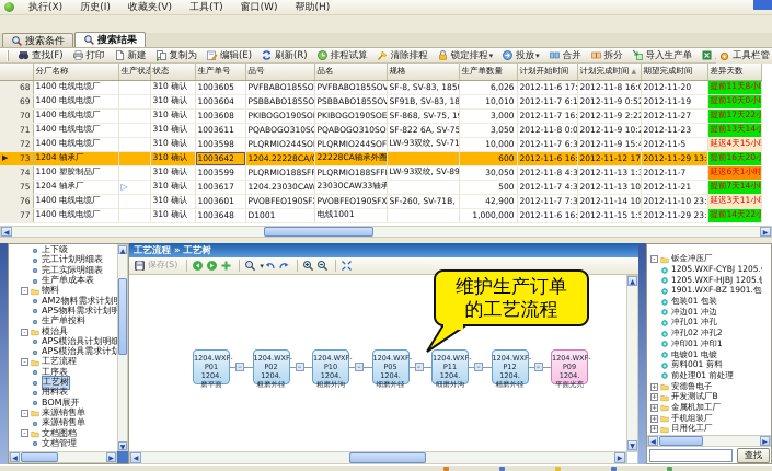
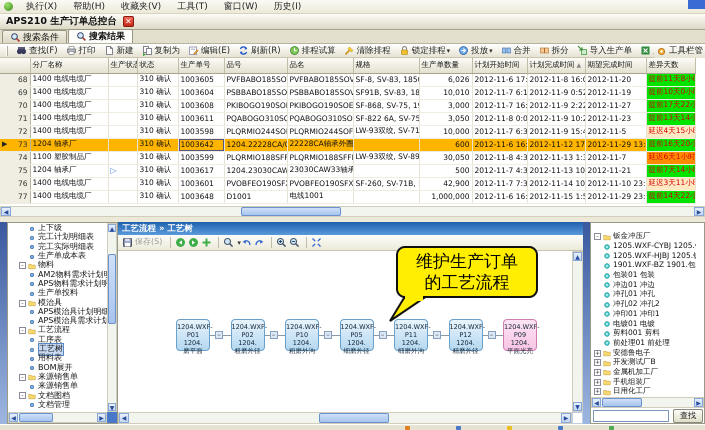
  执行(X)
- 历史(I)
+ 帮助(H)
  收藏夹(V)
  工具(T)
  窗口(W)
- 帮助(H)
+ 历史(I)
+ APS210 生产订单总控台
+ ✕
  搜索条件
  搜索结果
  查找(F)
  打印
  新建
  复制为
  编辑(E)
  刷新(R)
  排程试算
  清除排程
  锁定排程
  ▾
  投放
  ▾
  合并
  拆分
  导入生产单
  工具栏管
  	分厂名称	生产状	状态	生产单号	品号	品名	规格	生产单数量	计划开始时间	计划完成时间	期望完成时间	差异天数
  68	1400 电线电缆厂		310 确认	1003605	PVFBABO185SO	PVFBABO185SOV	SF-8, SV-83, 185	6,026	2012-11-6 17:	2012-11-8 16:	2012-11-20	提前11天8小
  69	1400 电线电缆厂		310 确认	1003604	PSBBABO185SO	PSBBABO185SOV	SF91B, SV-83, 18	10,010	2012-11-7 6:1	2012-11-9 0:5	2012-11-19	提前10天0小
  70	1400 电线电缆厂		310 确认	1003608	PKIBOGO190SO	PKIBOGO190SOE	SF-868, SV-75, 1	3,000	2012-11-7 16:	2012-11-9 2:2	2012-11-27	提前17天22小
  71	1400 电线电缆厂		310 确认	1003611	PQABOGO310SO	PQABOGO310SO	SF-822 6A, SV-75	3,050	2012-11-8 0:0	2012-11-9 10:	2012-11-23	提前13天14小
  72	1400 电线电缆厂		310 确认	1003598	PLQRMIO244SO	PLQRMIO244SOF	LW-93双绞, SV-71	10,000	2012-11-7 6:3	2012-11-9 15:	2012-11-5	延迟4天15小
  ▶ 73	1204 轴承厂		310 确认	1003642	1204.22228CA/	22228CA轴承外圈		600	2012-11-6 16	2012-11-12 17	2012-11-29 13:	提前16天20小
  74	1100 塑胶制品厂		310 确认	1003599	PLQRMIO188SFF	PLQRMIO188SFF	LW-93双绞, SV-89	30,050	2012-11-8 4:3	2012-11-13 1:	2012-11-7	延迟6天1小时
  75	1204 轴承厂	▷	310 确认	1003617	1204.23030CAW	23030CAW33轴承		500	2012-11-7 4:3	2012-11-13 10	2012-11-21	提前7天14小
  76	1400 电线电缆厂		310 确认	1003601	PVOBFEO190SF	PVOBFEO190SFX	SF-260, SV-71B,	42,900	2012-11-7 7:3	2012-11-14 10	2012-11-10 23:	延迟3天11小
  77	1400 电线电缆厂		310 确认	1003648	D1001	电线1001		1,000,000	2012-11-6 16:	2012-11-15 1:	2012-11-29 23:	提前14天22小
  上下级
  完工计划明细表
  完工实际明细表
  生产单成本表
  物料
  AM2物料需求计划
  APS物料需求计划明
  生产单投料
  模治具
  APS模治具计划明细
  APS模治具需求计划
  工艺流程
  工序表
  工艺树
  用料表
  BOM展开
  来源销售单
  来源销售单
  文档图档
  文档管理
  工艺流程 » 工艺树
  保存(S)
  ▾
  1204.WXF-
  P01 1204.
  磨平面
  –
  1204.WXF-
  P02 1204.
  粗磨外径
  –
  1204.WXF-
  P10 1204.
  粗磨外沟
  –
  1204.WXF
  P05 1204.
  细磨外径
  –
  1204.WXF
  P11 1204.
  细磨外沟
  –
  1204.WXF-
  P12 1204.
  精磨外径
  –
  1204.WXF-
  P09 1204.
  平面光亮
  维护生产订单
  的工艺流程
  钣金冲压厂
  1205.WXF-CYBJ 1205.
  1205.WXF-HJBJ 1205.
  1901.WXF-BZ 1901.包
  包装01 包装
  冲边01 冲边
  冲孔01 冲孔
  冲孔02 冲孔2
  冲印01 冲印1
  电镀01 电镀
  剪料001 剪料
  前处理01 前处理
  安德鲁电子
  开发测试厂B
  金属机加工厂
  手机组装厂
  日用化工厂
  查找
